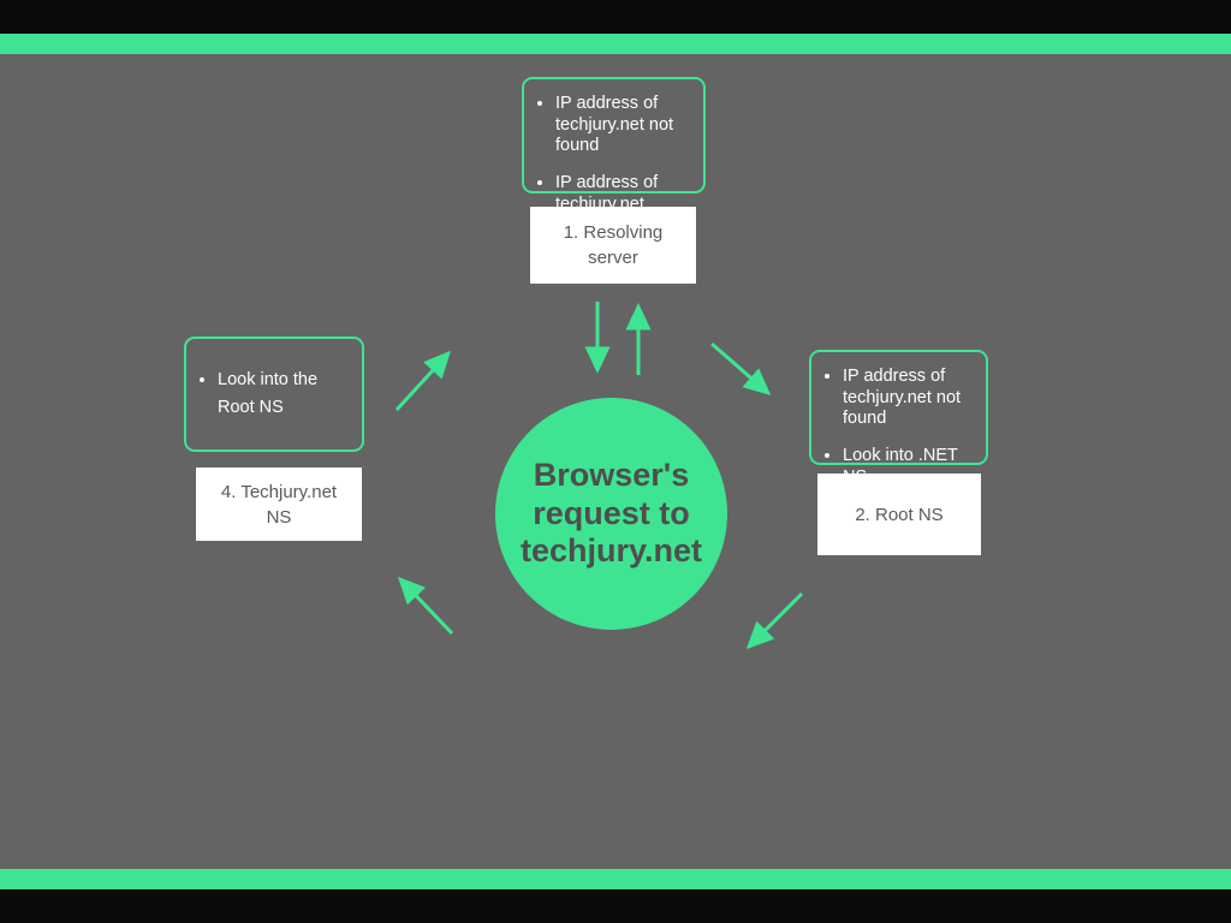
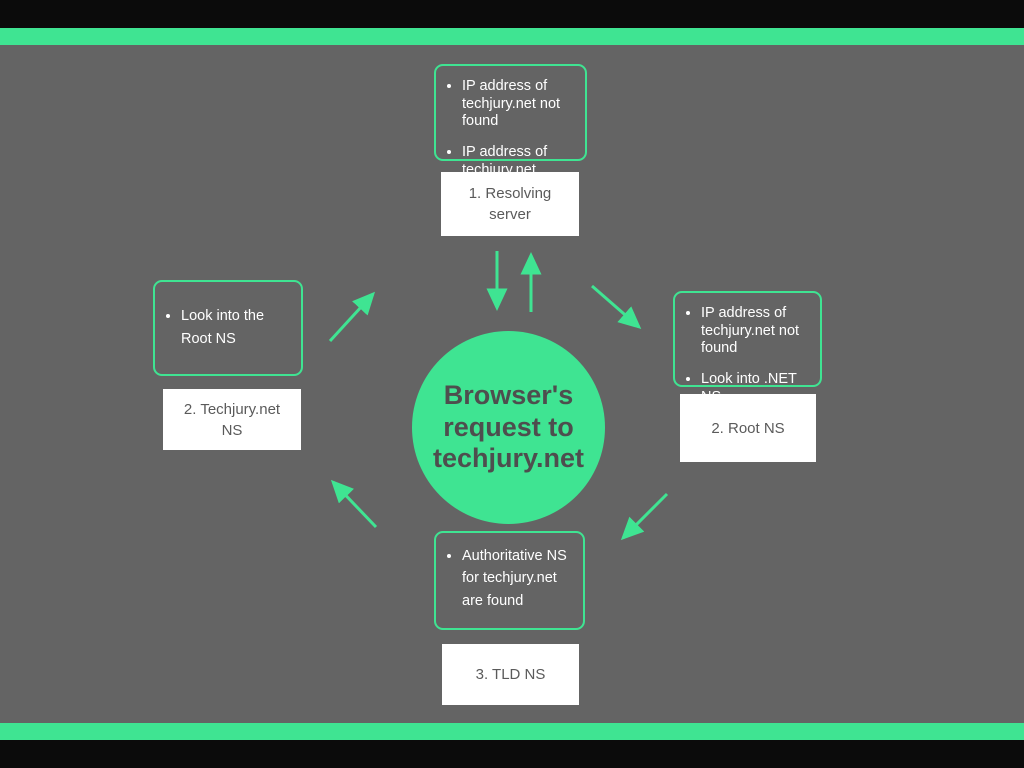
  Browser's request to techjury.net
  IP address of techjury.net not found
  IP address of techjury.net
  1. Resolving server
  IP address of techjury.net not found
  Look into .NET
  2. Root NS
+ Authoritative NS for techjury.net are found
+ 3. TLD NS
  Look into the Root NS
- 4. Techjury.net NS
+ 2. Techjury.net NS
